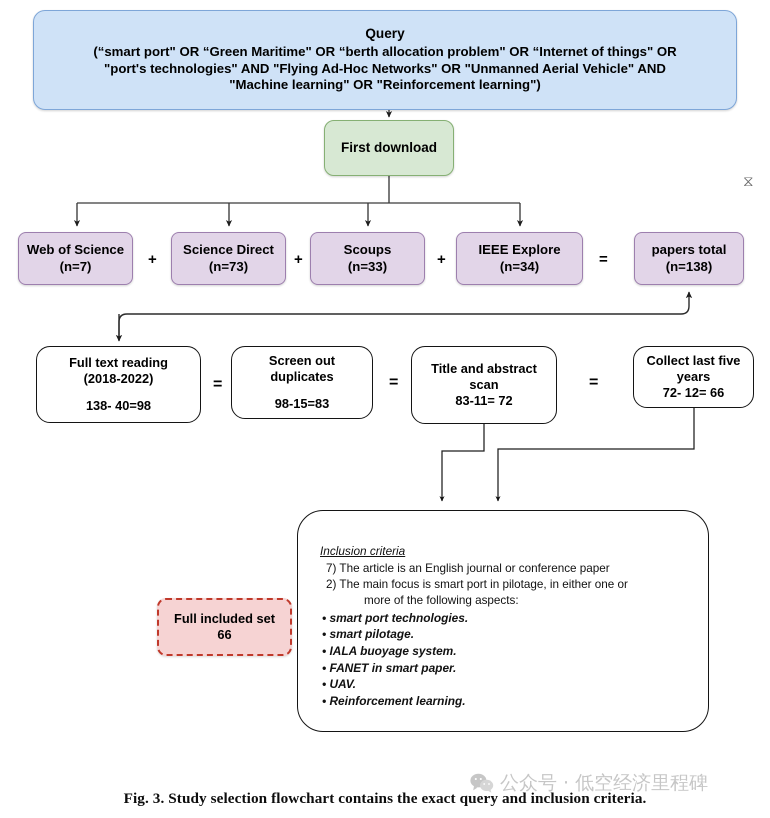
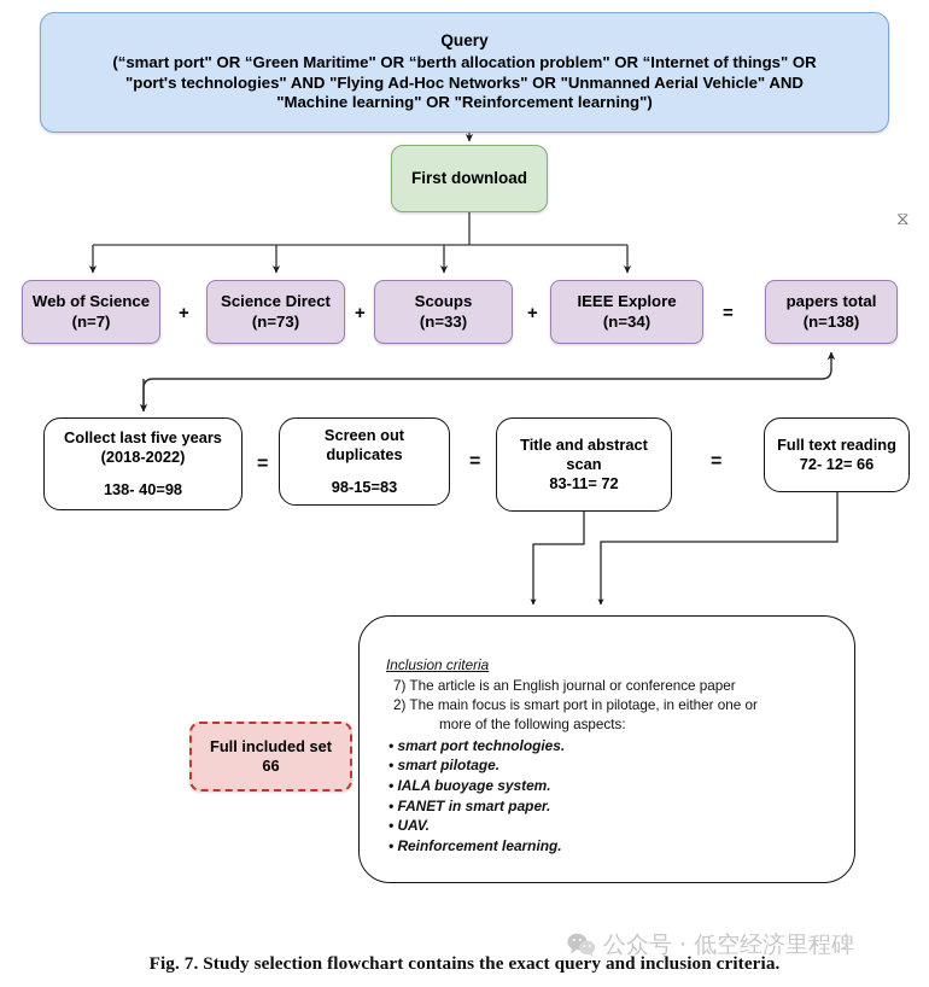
  Query
  (“smart port" OR “Green Maritime" OR “berth allocation problem" OR “Internet of things" OR
  "port's technologies" AND "Flying Ad-Hoc Networks" OR "Unmanned Aerial Vehicle" AND
  "Machine learning" OR "Reinforcement learning")
  First download
  Web of Science
  (n=7)
  +
  Science Direct
  (n=73)
  +
  Scoups
  (n=33)
  +
  IEEE Explore
  (n=34)
  =
  papers total
  (n=138)
- Full text reading
+ Collect last five years
  (2018-2022)
  138- 40=98
  =
  Screen out
  duplicates
  98-15=83
  =
  Title and abstract
  scan
  83-11= 72
  =
- Collect last five years
+ Full text reading
  72- 12= 66
  Inclusion criteria
  7) The article is an English journal or conference paper
  2) The main focus is smart port in pilotage, in either one or
  more of the following aspects:
  • smart port technologies.
  • smart pilotage.
  • IALA buoyage system.
  • FANET in smart paper.
  • UAV.
  • Reinforcement learning.
  Full included set
  66
  ⧖
  公众号 · 低空经济里程碑
- Fig. 3. Study selection flowchart contains the exact query and inclusion criteria.
+ Fig. 7. Study selection flowchart contains the exact query and inclusion criteria.
